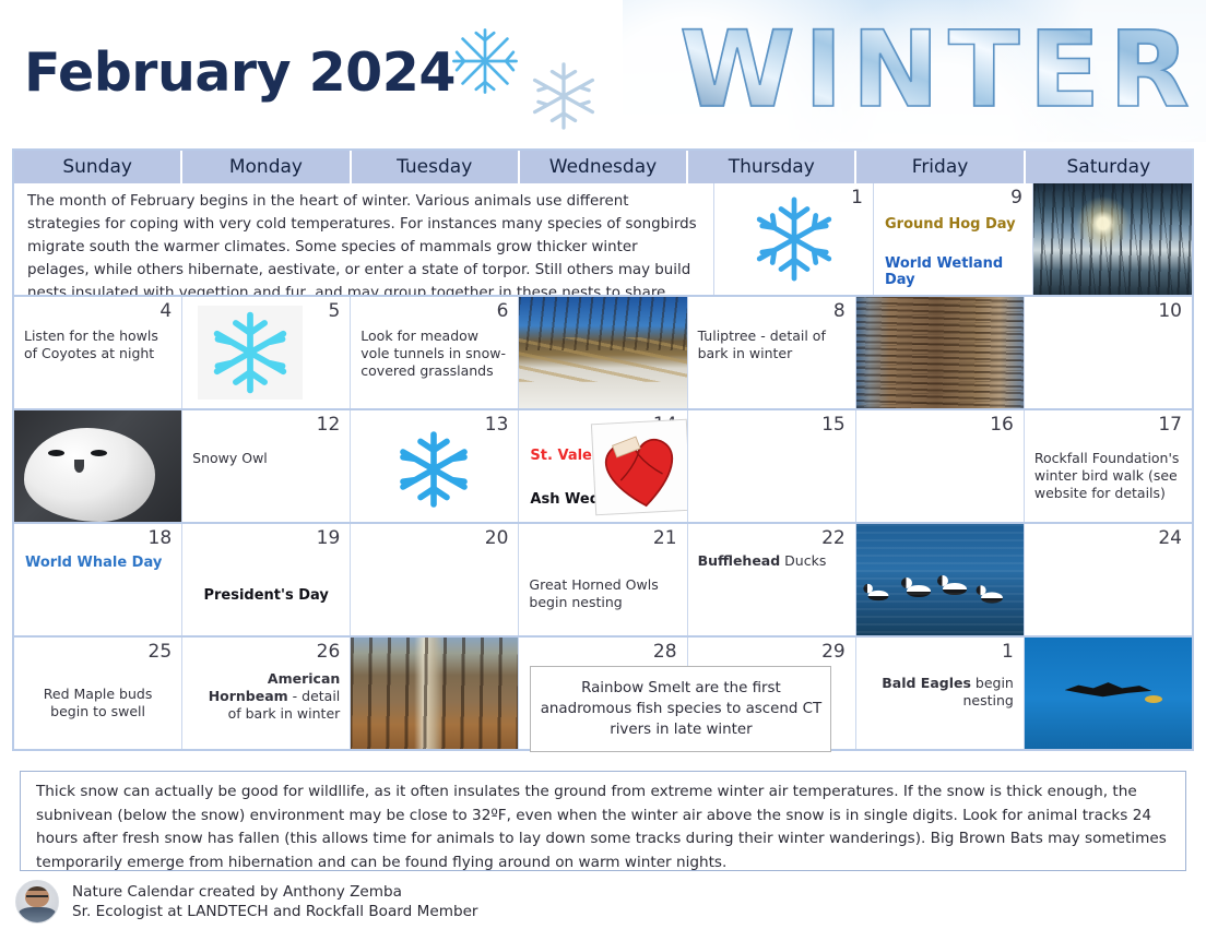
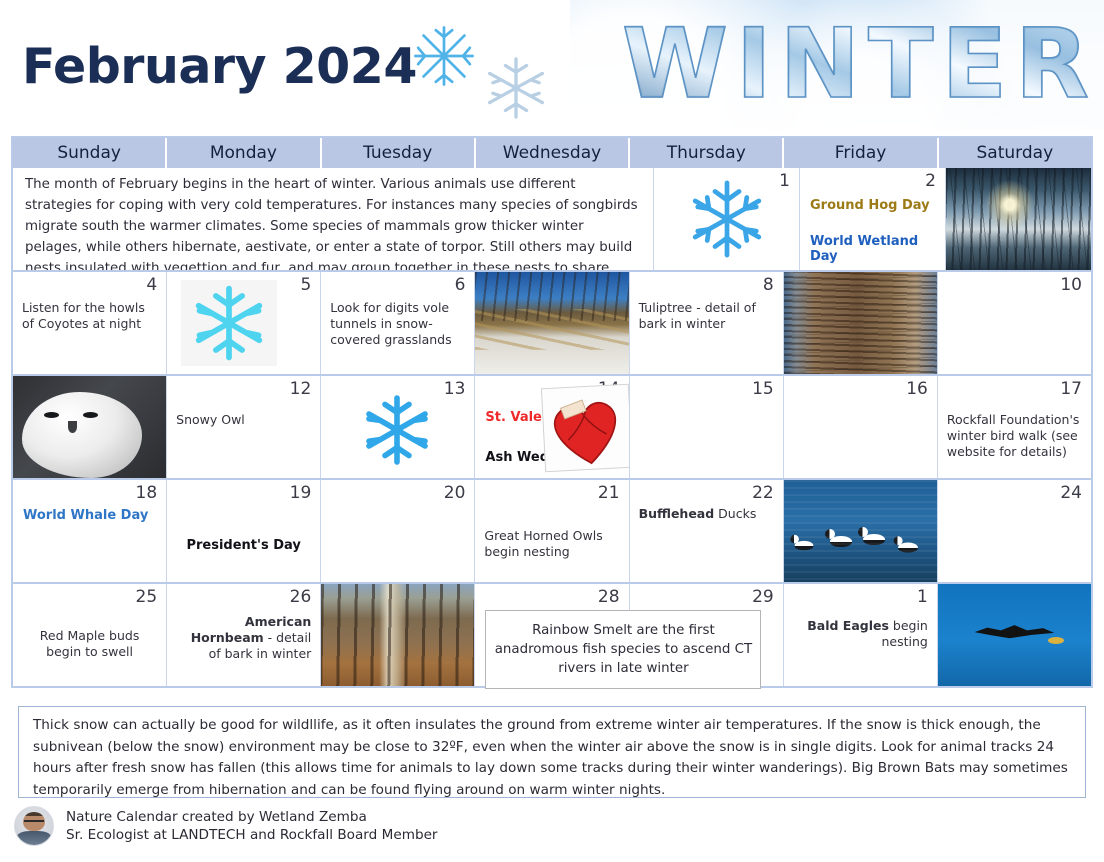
  February 2024
  WINTER
  Sunday
  Monday
  Tuesday
  Wednesday
  Thursday
  Friday
  Saturday
  The month of February begins in the heart of winter. Various animals use different strategies for coping with very cold temperatures. For instances many species of songbirds migrate south the warmer climates. Some species of mammals grow thicker winter pelages, while others hibernate, aestivate, or enter a state of torpor. Still others may build nests insulated with vegettion and fur, and may group together in these nests to share
  1
- 9
+ 2
  Ground Hog Day
  World Wetland Day
  4
  Listen for the howls of Coyotes at night
  5
  6
- Look for meadow vole tunnels in snow-covered grasslands
+ Look for digits vole tunnels in snow-covered grasslands
  8
  Tuliptree - detail of bark in winter
  10
  12
  Snowy Owl
  13
  15
  16
  17
  Rockfall Foundation's winter bird walk (see website for details)
  18
  World Whale Day
  19
  President's Day
  20
  21
  Great Horned Owls begin nesting
  22
  Bufflehead Ducks
  24
  25
  Red Maple buds begin to swell
  26
  American Hornbeam - detail of bark in winter
  28
  Rainbow Smelt are the first anadromous fish species to ascend CT rivers in late winter
  29
  1
  Bald Eagles begin nesting
  Thick snow can actually be good for wildllife, as it often insulates the ground from extreme winter air temperatures. If the snow is thick enough, the subnivean (below the snow) environment may be close to 32ºF, even when the winter air above the snow is in single digits. Look for animal tracks 24 hours after fresh snow has fallen (this allows time for animals to lay down some tracks during their winter wanderings). Big Brown Bats may sometimes temporarily emerge from hibernation and can be found flying around on warm winter nights.
- Nature Calendar created by Anthony Zemba
+ Nature Calendar created by Wetland Zemba
  Sr. Ecologist at LANDTECH and Rockfall Board Member
